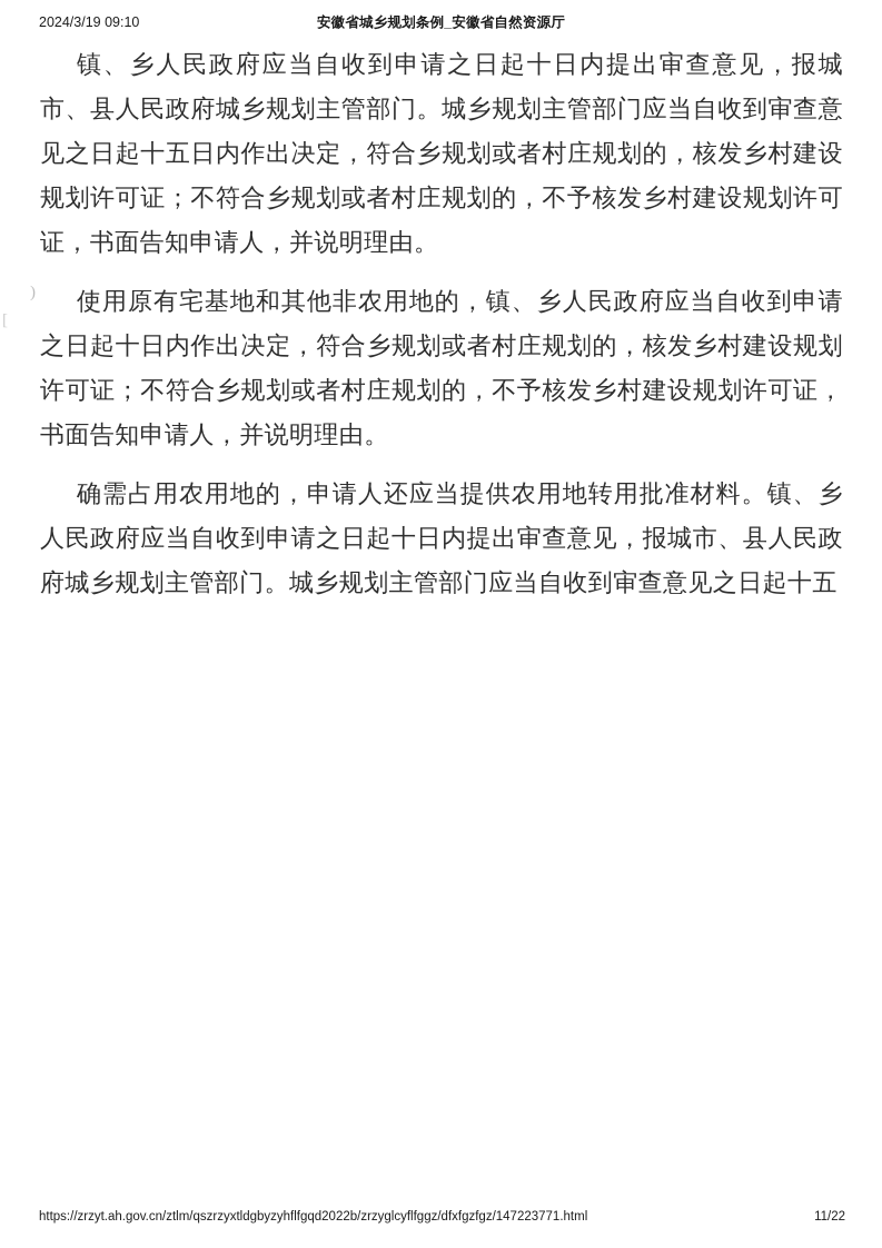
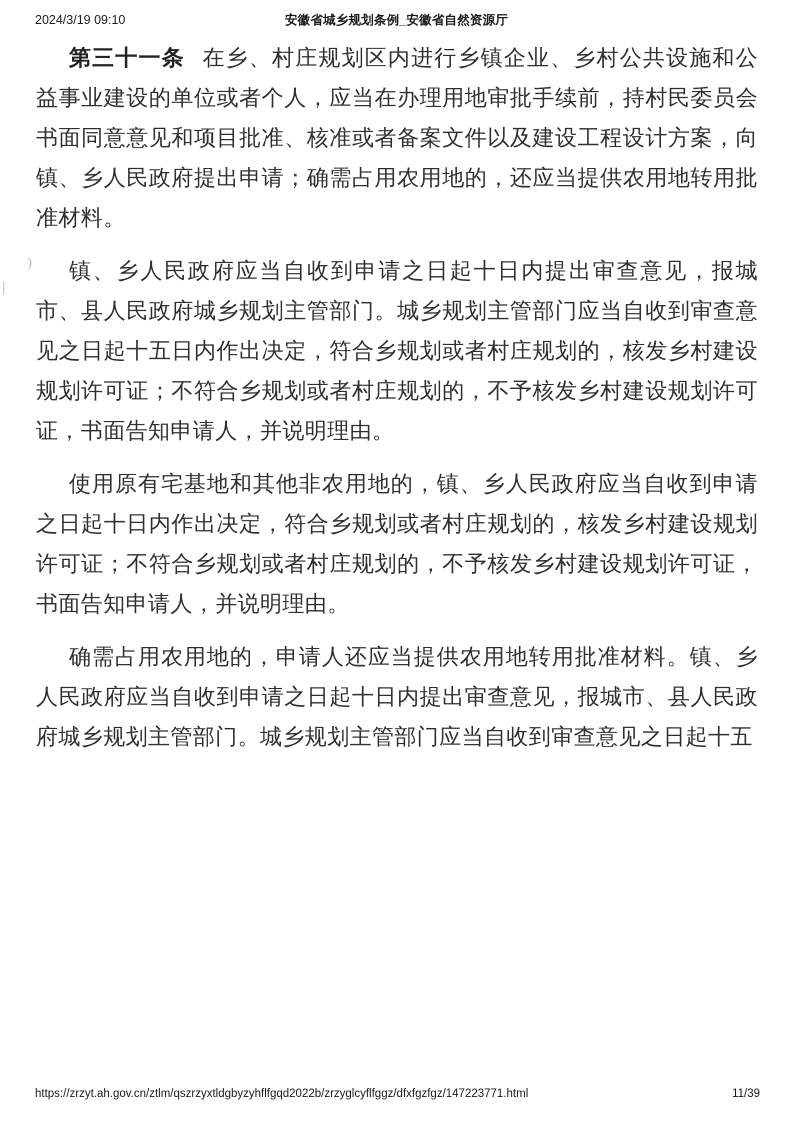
  2024/3/19 09:10
  安徽省城乡规划条例_安徽省自然资源厅
+ 第三十一条 在乡、村庄规划区内进行乡镇企业、乡村公共设施和公益事业建设的单位或者个人，应当在办理用地审批手续前，持村民委员会书面同意意见和项目批准、核准或者备案文件以及建设工程设计方案，向镇、乡人民政府提出申请；确需占用农用地的，还应当提供农用地转用批准材料。
  镇、乡人民政府应当自收到申请之日起十日内提出审查意见，报城市、县人民政府城乡规划主管部门。城乡规划主管部门应当自收到审查意见之日起十五日内作出决定，符合乡规划或者村庄规划的，核发乡村建设规划许可证；不符合乡规划或者村庄规划的，不予核发乡村建设规划许可证，书面告知申请人，并说明理由。
  使用原有宅基地和其他非农用地的，镇、乡人民政府应当自收到申请之日起十日内作出决定，符合乡规划或者村庄规划的，核发乡村建设规划许可证；不符合乡规划或者村庄规划的，不予核发乡村建设规划许可证，书面告知申请人，并说明理由。
  确需占用农用地的，申请人还应当提供农用地转用批准材料。镇、乡人民政府应当自收到申请之日起十日内提出审查意见，报城市、县人民政府城乡规划主管部门。城乡规划主管部门应当自收到审查意见之日起十五
  )
  [
  https://zrzyt.ah.gov.cn/ztlm/qszrzyxtldgbyzyhflfgqd2022b/zrzyglcyflfggz/dfxfgzfgz/147223771.html
- 11/22
+ 11/39
